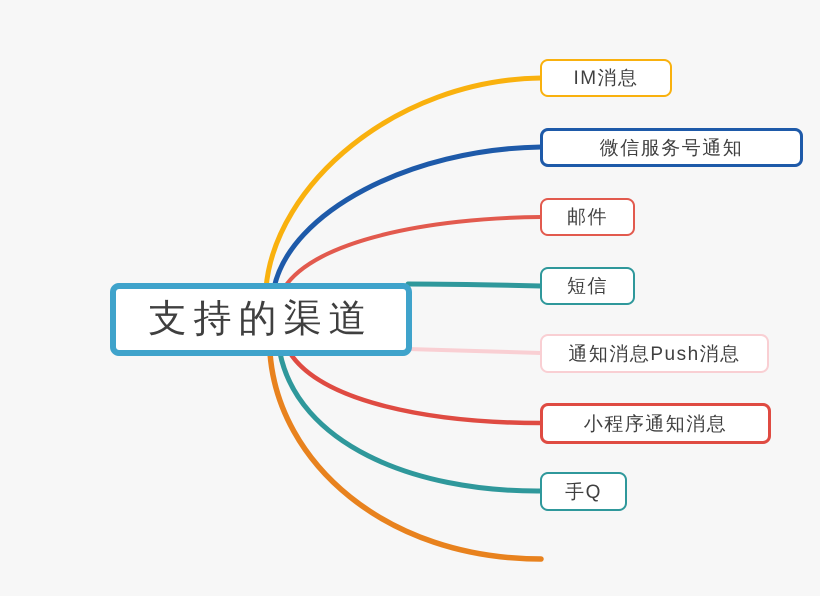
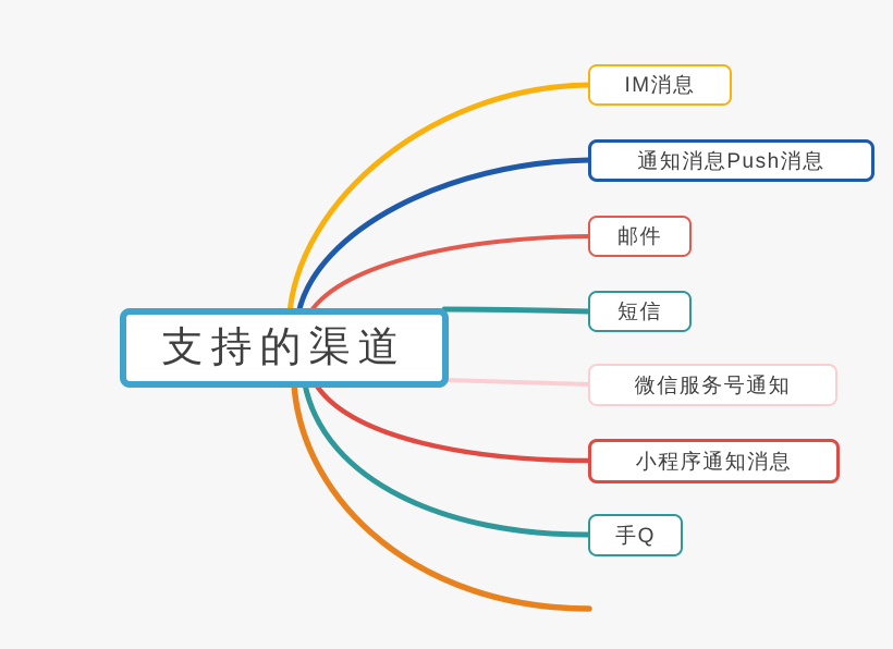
  支持的渠道
  IM消息
- 微信服务号通知
+ 通知消息Push消息
  邮件
  短信
- 通知消息Push消息
+ 微信服务号通知
  小程序通知消息
  手Q
